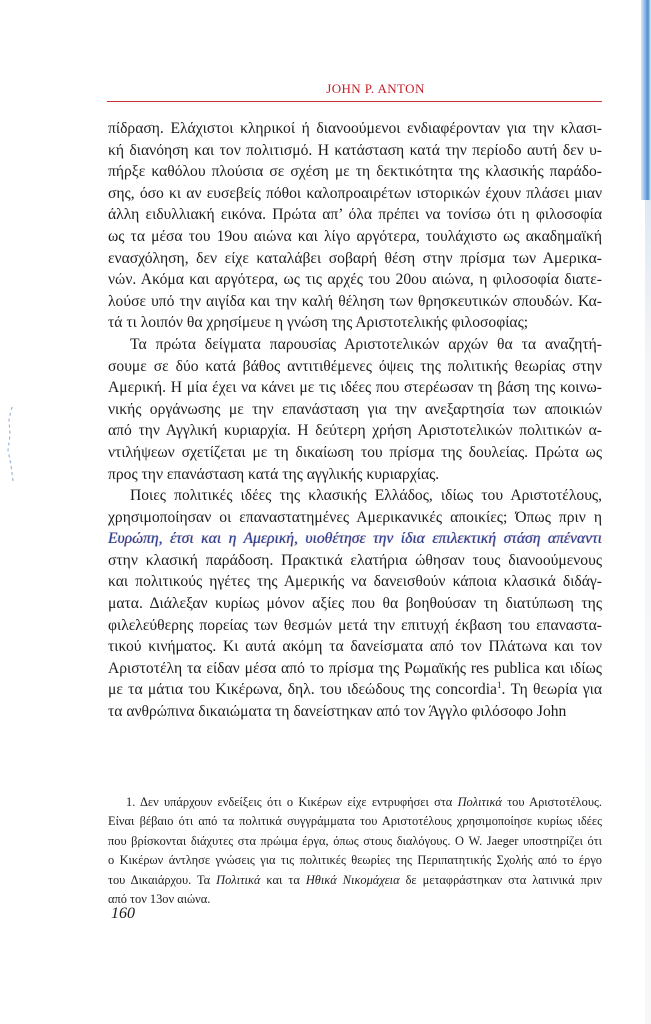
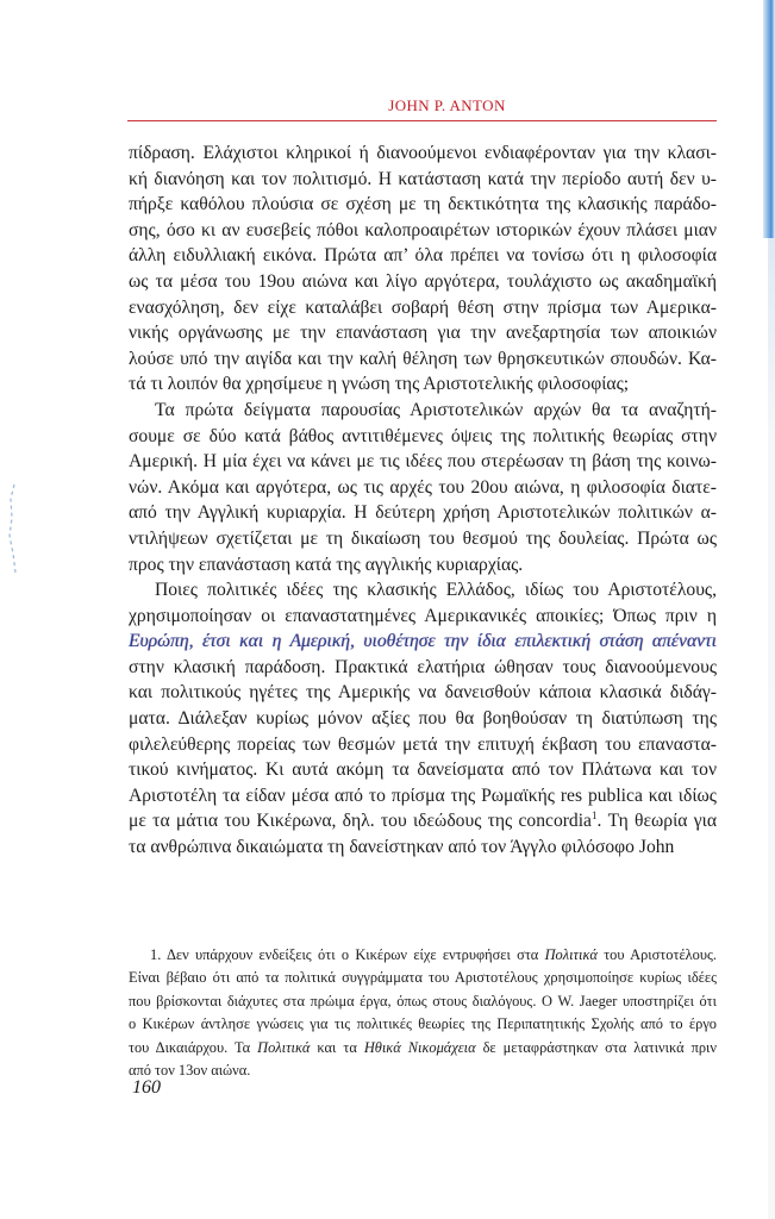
  JOHN P. ANTON
  πίδραση. Ελάχιστοι κληρικοί ή διανοούμενοι ενδιαφέρονταν για την κλασι-
  κή διανόηση και τον πολιτισμό. Η κατάσταση κατά την περίοδο αυτή δεν υ-
  πήρξε καθόλου πλούσια σε σχέση με τη δεκτικότητα της κλασικής παράδο-
  σης, όσο κι αν ευσεβείς πόθοι καλοπροαιρέτων ιστορικών έχουν πλάσει μιαν
  άλλη ειδυλλιακή εικόνα. Πρώτα απ’ όλα πρέπει να τονίσω ότι η φιλοσοφία
  ως τα μέσα του 19ου αιώνα και λίγο αργότερα, τουλάχιστο ως ακαδημαϊκή
  ενασχόληση, δεν είχε καταλάβει σοβαρή θέση στην πρίσμα των Αμερικα-
- νών. Ακόμα και αργότερα, ως τις αρχές του 20ου αιώνα, η φιλοσοφία διατε-
+ νικής οργάνωσης με την επανάσταση για την ανεξαρτησία των αποικιών
  λούσε υπό την αιγίδα και την καλή θέληση των θρησκευτικών σπουδών. Κα-
  τά τι λοιπόν θα χρησίμευε η γνώση της Αριστοτελικής φιλοσοφίας;
  Τα πρώτα δείγματα παρουσίας Αριστοτελικών αρχών θα τα αναζητή-
  σουμε σε δύο κατά βάθος αντιτιθέμενες όψεις της πολιτικής θεωρίας στην
  Αμερική. Η μία έχει να κάνει με τις ιδέες που στερέωσαν τη βάση της κοινω-
- νικής οργάνωσης με την επανάσταση για την ανεξαρτησία των αποικιών
+ νών. Ακόμα και αργότερα, ως τις αρχές του 20ου αιώνα, η φιλοσοφία διατε-
  από την Αγγλική κυριαρχία. Η δεύτερη χρήση Αριστοτελικών πολιτικών α-
- ντιλήψεων σχετίζεται με τη δικαίωση του πρίσμα της δουλείας. Πρώτα ως
+ ντιλήψεων σχετίζεται με τη δικαίωση του θεσμού της δουλείας. Πρώτα ως
  προς την επανάσταση κατά της αγγλικής κυριαρχίας.
  Ποιες πολιτικές ιδέες της κλασικής Ελλάδος, ιδίως του Αριστοτέλους,
  χρησιμοποίησαν οι επαναστατημένες Αμερικανικές αποικίες; Όπως πριν η
  Ευρώπη, έτσι και η Αμερική, υιοθέτησε την ίδια επιλεκτική στάση απέναντι
  στην κλασική παράδοση. Πρακτικά ελατήρια ώθησαν τους διανοούμενους
  και πολιτικούς ηγέτες της Αμερικής να δανεισθούν κάποια κλασικά διδάγ-
  ματα. Διάλεξαν κυρίως μόνον αξίες που θα βοηθούσαν τη διατύπωση της
  φιλελεύθερης πορείας των θεσμών μετά την επιτυχή έκβαση του επαναστα-
  τικού κινήματος. Κι αυτά ακόμη τα δανείσματα από τον Πλάτωνα και τον
  Αριστοτέλη τα είδαν μέσα από το πρίσμα της Ρωμαϊκής res publica και ιδίως
  με τα μάτια του Κικέρωνα, δηλ. του ιδεώδους της concordia1. Τη θεωρία για
  τα ανθρώπινα δικαιώματα τη δανείστηκαν από τον Άγγλο φιλόσοφο John
  1. Δεν υπάρχουν ενδείξεις ότι ο Κικέρων είχε εντρυφήσει στα Πολιτικά του Αριστοτέλους.
  Είναι βέβαιο ότι από τα πολιτικά συγγράμματα του Αριστοτέλους χρησιμοποίησε κυρίως ιδέες
  που βρίσκονται διάχυτες στα πρώιμα έργα, όπως στους διαλόγους. Ο W. Jaeger υποστηρίζει ότι
  ο Κικέρων άντλησε γνώσεις για τις πολιτικές θεωρίες της Περιπατητικής Σχολής από το έργο
  του Δικαιάρχου. Τα Πολιτικά και τα Ηθικά Νικομάχεια δε μεταφράστηκαν στα λατινικά πριν
  από τον 13ον αιώνα.
  160
